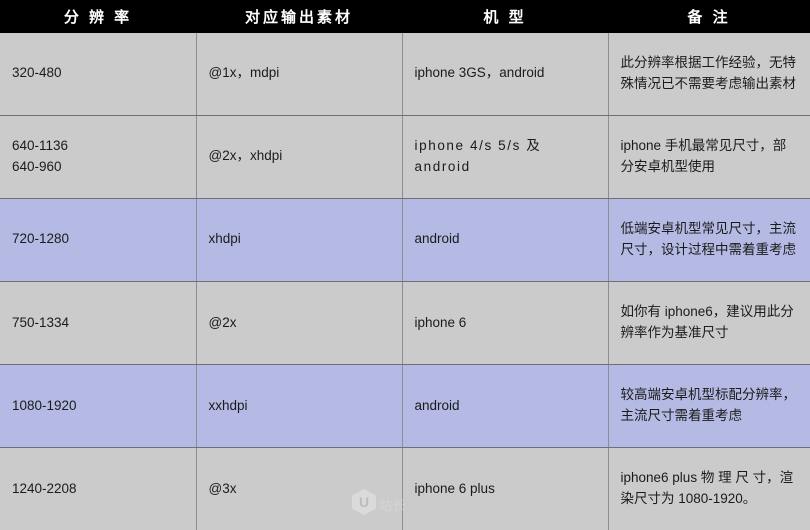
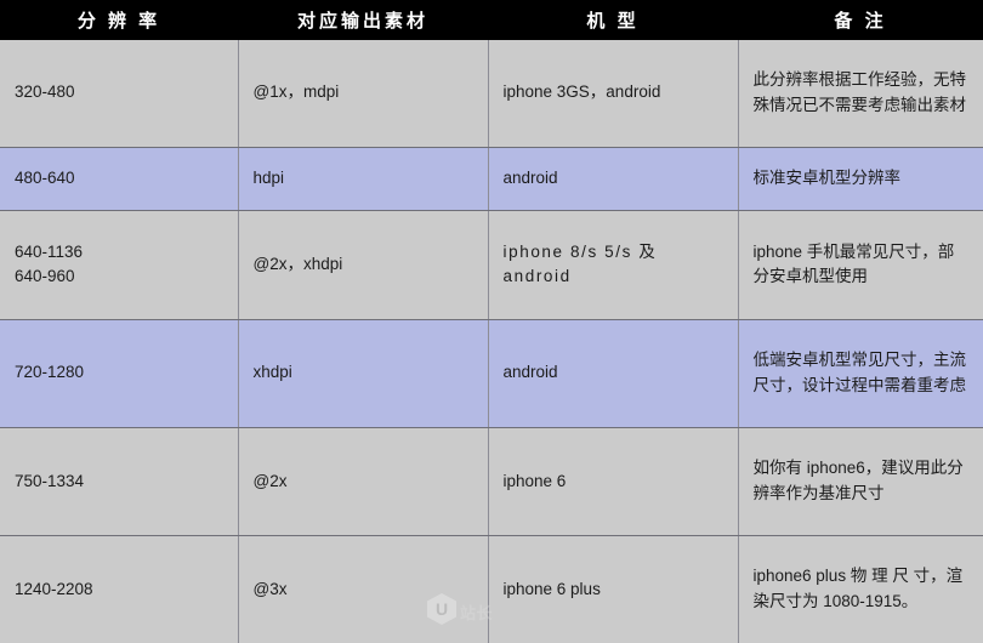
  分 辨 率	对应输出素材	机 型	备 注
  320-480	@1x，mdpi	iphone 3GS，android	此分辨率根据工作经验，无特殊情况已不需要考虑输出素材
+ 480-640	hdpi	android	标准安卓机型分辨率
- 640-1136 640-960	@2x，xhdpi	iphone 4/s 5/s 及 android	iphone 手机最常见尺寸，部分安卓机型使用
+ 640-1136 640-960	@2x，xhdpi	iphone 8/s 5/s 及 android	iphone 手机最常见尺寸，部分安卓机型使用
  720-1280	xhdpi	android	低端安卓机型常见尺寸，主流尺寸，设计过程中需着重考虑
  750-1334	@2x	iphone 6	如你有 iphone6，建议用此分辨率作为基准尺寸
- 1080-1920	xxhdpi	android	较高端安卓机型标配分辨率，主流尺寸需着重考虑
- 1240-2208	@3x	iphone 6 plus	iphone6 plus 物 理 尺 寸，渲染尺寸为 1080-1920。
+ 1240-2208	@3x	iphone 6 plus	iphone6 plus 物 理 尺 寸，渲染尺寸为 1080-1915。
  U
  站长
